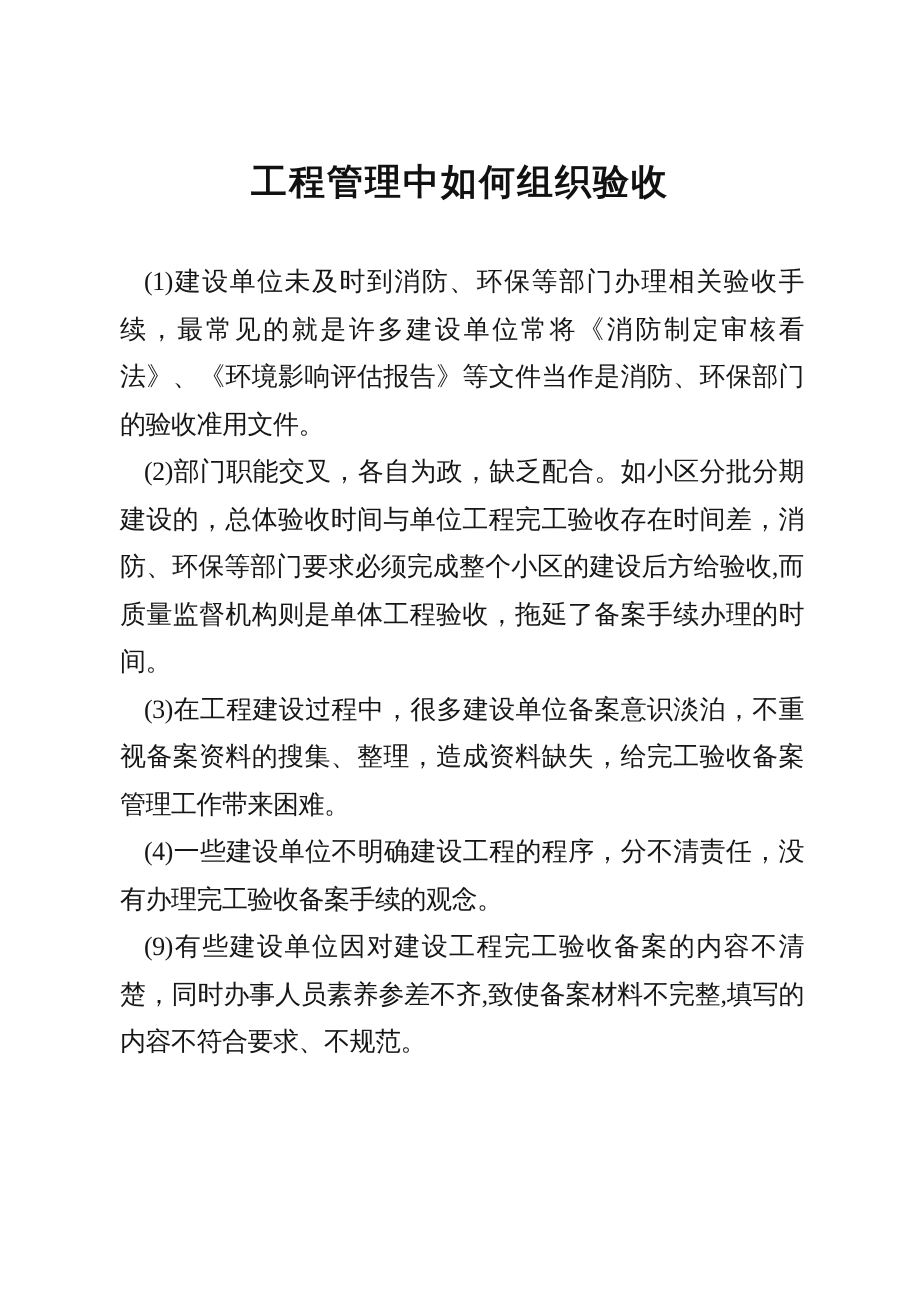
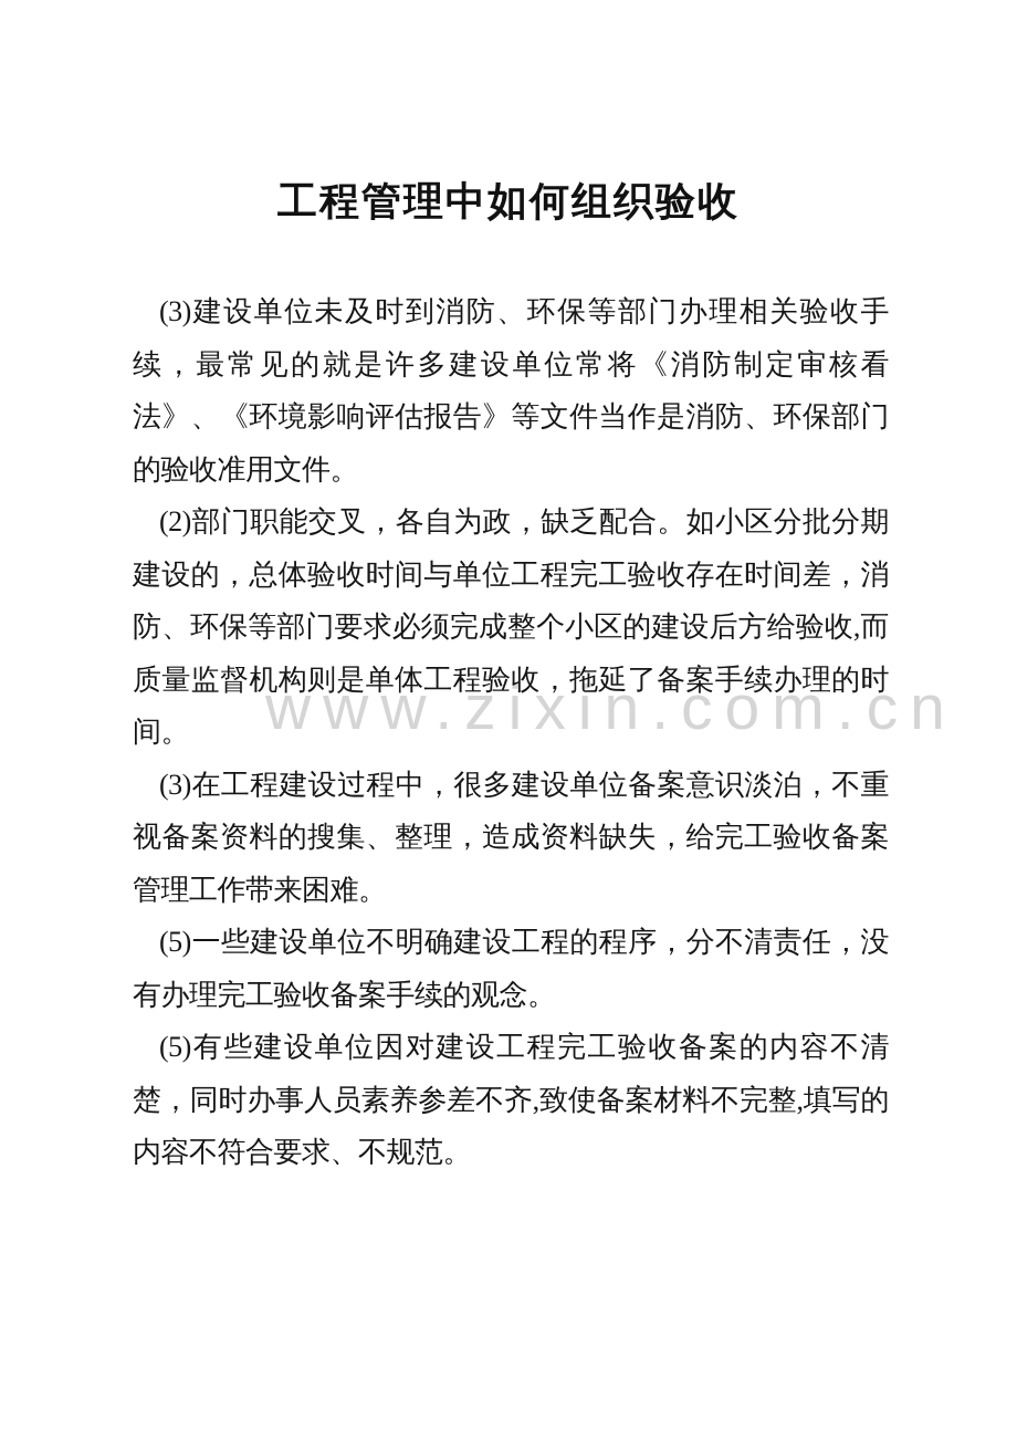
+ www.zixin.com.cn
  工程管理中如何组织验收
- (1)建设单位未及时到消防、环保等部门办理相关验收手续，最常见的就是许多建设单位常将《消防制定审核看法》、《环境影响评估报告》等文件当作是消防、环保部门的验收准用文件。
+ (3)建设单位未及时到消防、环保等部门办理相关验收手续，最常见的就是许多建设单位常将《消防制定审核看法》、《环境影响评估报告》等文件当作是消防、环保部门的验收准用文件。
  (2)部门职能交叉，各自为政，缺乏配合。如小区分批分期建设的，总体验收时间与单位工程完工验收存在时间差，消防、环保等部门要求必须完成整个小区的建设后方给验收,而质量监督机构则是单体工程验收，拖延了备案手续办理的时间。
  (3)在工程建设过程中，很多建设单位备案意识淡泊，不重视备案资料的搜集、整理，造成资料缺失，给完工验收备案管理工作带来困难。
- (4)一些建设单位不明确建设工程的程序，分不清责任，没有办理完工验收备案手续的观念。
+ (5)一些建设单位不明确建设工程的程序，分不清责任，没有办理完工验收备案手续的观念。
- (9)有些建设单位因对建设工程完工验收备案的内容不清楚，同时办事人员素养参差不齐,致使备案材料不完整,填写的内容不符合要求、不规范。
+ (5)有些建设单位因对建设工程完工验收备案的内容不清楚，同时办事人员素养参差不齐,致使备案材料不完整,填写的内容不符合要求、不规范。
